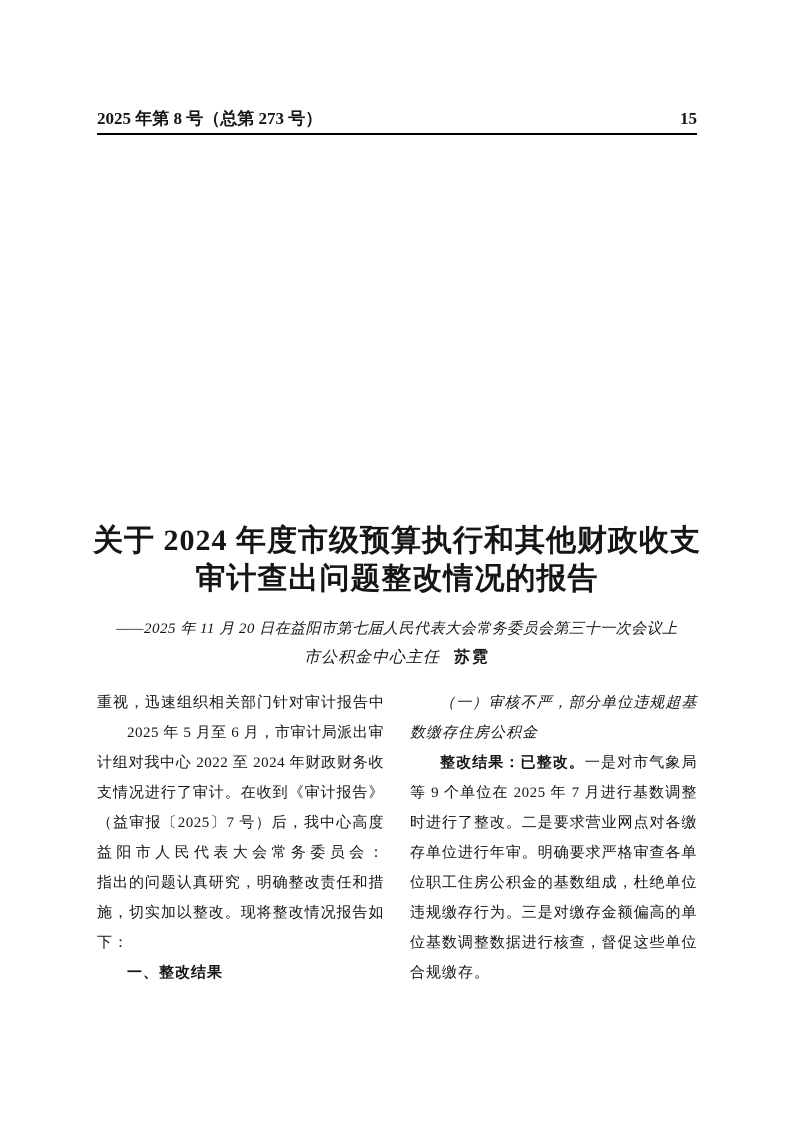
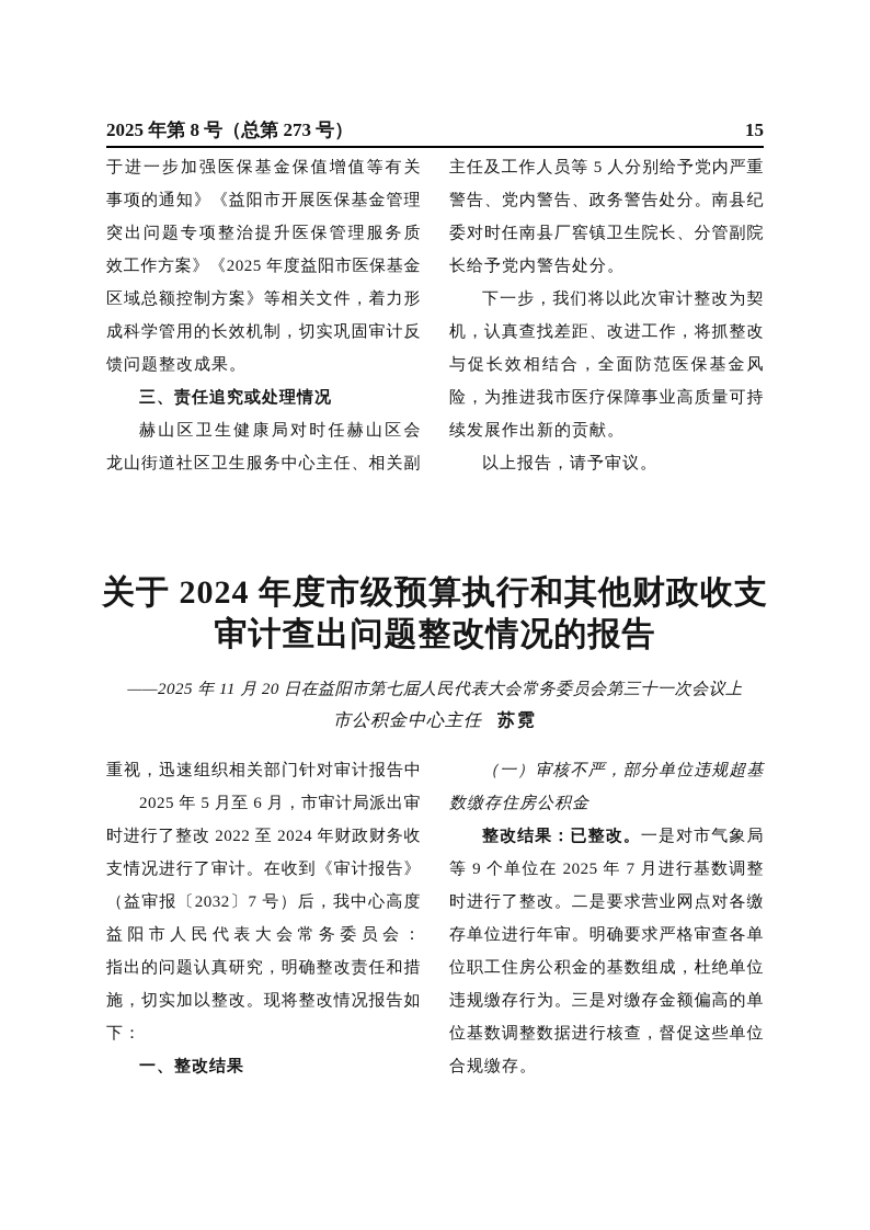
  2025 年第 8 号（总第 273 号）
  15
+ 于进一步加强医保基金保值增值等有关
+ 事项的通知》《益阳市开展医保基金管理
+ 突出问题专项整治提升医保管理服务质
+ 效工作方案》《2025 年度益阳市医保基金
+ 区域总额控制方案》等相关文件，着力形
+ 成科学管用的长效机制，切实巩固审计反
+ 馈问题整改成果。
+ 三、责任追究或处理情况
+ 赫山区卫生健康局对时任赫山区会
+ 龙山街道社区卫生服务中心主任、相关副
+ 主任及工作人员等 5 人分别给予党内严重
+ 警告、党内警告、政务警告处分。南县纪
+ 委对时任南县厂窖镇卫生院长、分管副院
+ 长给予党内警告处分。
+ 下一步，我们将以此次审计整改为契
+ 机，认真查找差距、改进工作，将抓整改
+ 与促长效相结合，全面防范医保基金风
+ 险，为推进我市医疗保障事业高质量可持
+ 续发展作出新的贡献。
+ 以上报告，请予审议。
  关于 2024 年度市级预算执行和其他财政收支
  审计查出问题整改情况的报告
  ——2025 年 11 月 20 日在益阳市第七届人民代表大会常务委员会第三十一次会议上
  市公积金中心主任 苏霓
  重视，迅速组织相关部门针对审计报告中
  2025 年 5 月至 6 月，市审计局派出审
- 计组对我中心 2022 至 2024 年财政财务收
+ 时进行了整改 2022 至 2024 年财政财务收
  支情况进行了审计。在收到《审计报告》
- （益审报〔2025〕7 号）后，我中心高度
+ （益审报〔2032〕7 号）后，我中心高度
  益阳市人民代表大会常务委员会：
  指出的问题认真研究，明确整改责任和措
  施，切实加以整改。现将整改情况报告如
  下：
  一、整改结果
  （一）审核不严，部分单位违规超基
  数缴存住房公积金
  整改结果：已整改。一是对市气象局
  等 9 个单位在 2025 年 7 月进行基数调整
  时进行了整改。二是要求营业网点对各缴
  存单位进行年审。明确要求严格审查各单
  位职工住房公积金的基数组成，杜绝单位
  违规缴存行为。三是对缴存金额偏高的单
  位基数调整数据进行核查，督促这些单位
  合规缴存。
